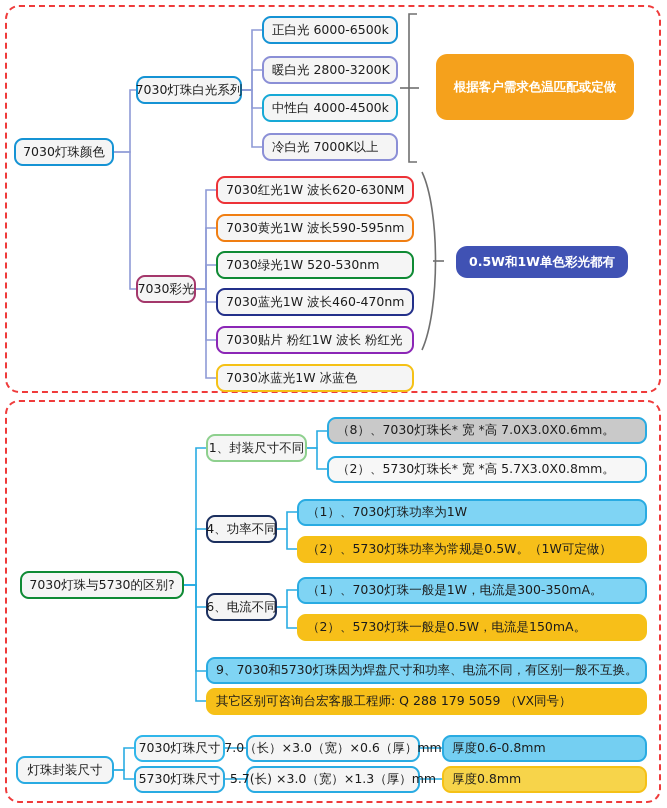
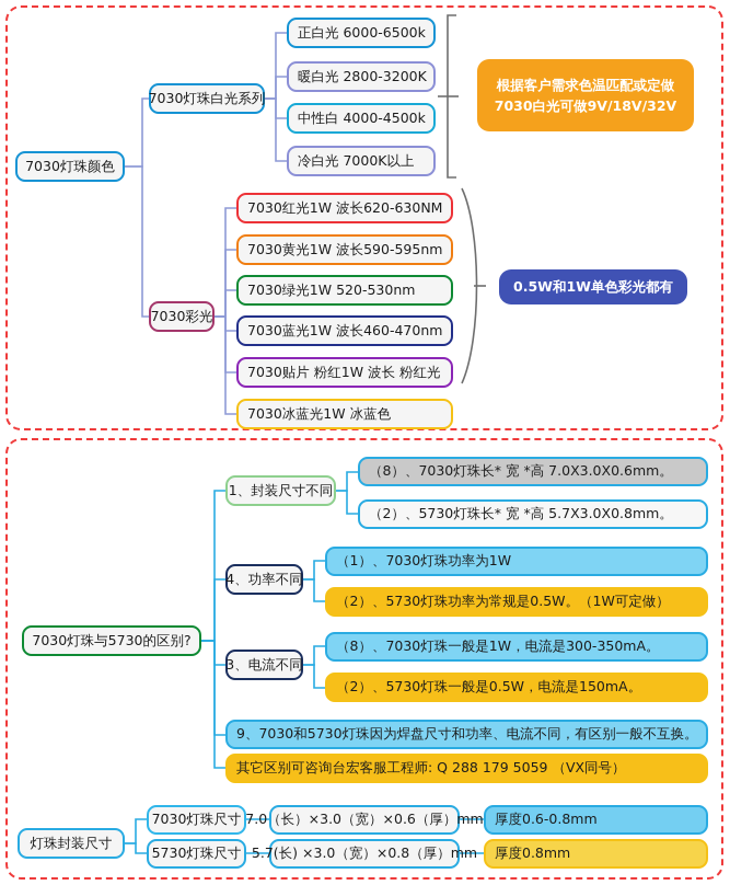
  7030灯珠颜色
  7030灯珠白光系列
  7030彩光
  正白光 6000-6500k
  暖白光 2800-3200K
  中性白 4000-4500k
  冷白光 7000K以上
  7030红光1W 波长620-630NM
  7030黄光1W 波长590-595nm
  7030绿光1W 520-530nm
  7030蓝光1W 波长460-470nm
  7030贴片 粉红1W 波长 粉红光
  7030冰蓝光1W 冰蓝色
  根据客户需求色温匹配或定做
+ 7030白光可做9V/18V/32V
  0.5W和1W单色彩光都有
  7030灯珠与5730的区别?
  1、封装尺寸不同
  4、功率不同
- 6、电流不同
+ 3、电流不同
  （8）、7030灯珠长* 宽 *高 7.0X3.0X0.6mm。
  （2）、5730灯珠长* 宽 *高 5.7X3.0X0.8mm。
  （1）、7030灯珠功率为1W
  （2）、5730灯珠功率为常规是0.5W。（1W可定做）
- （1）、7030灯珠一般是1W，电流是300-350mA。
+ （8）、7030灯珠一般是1W，电流是300-350mA。
  （2）、5730灯珠一般是0.5W，电流是150mA。
  9、7030和5730灯珠因为焊盘尺寸和功率、电流不同，有区别一般不互换。
  其它区别可咨询台宏客服工程师: Q 288 179 5059 （VX同号）
  灯珠封装尺寸
  7030灯珠尺寸
  5730灯珠尺寸
  7.0（长）×3.0（宽）×0.6（厚）mm
- 5.7(长) ×3.0（宽）×1.3（厚）mm
+ 5.7(长) ×3.0（宽）×0.8（厚）mm
  厚度0.6-0.8mm
  厚度0.8mm
